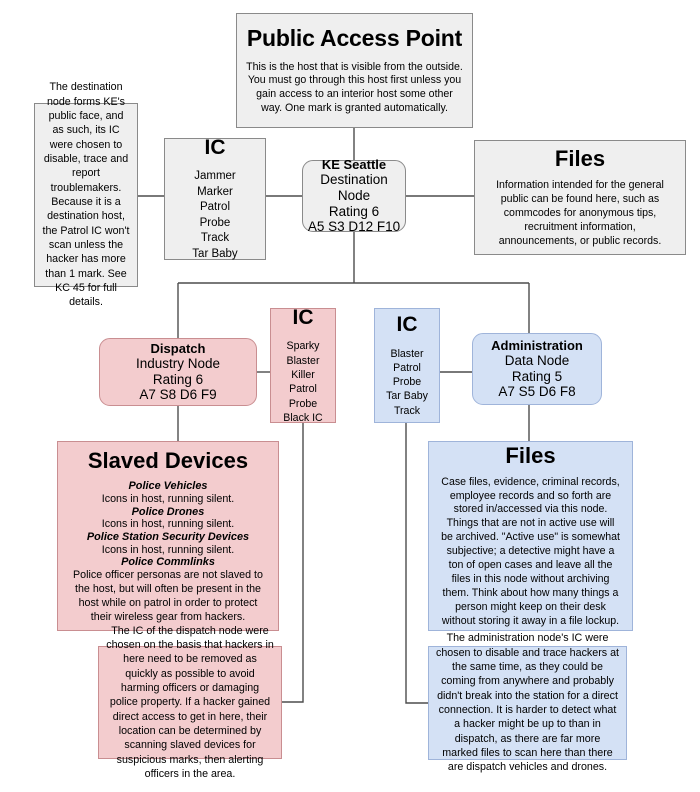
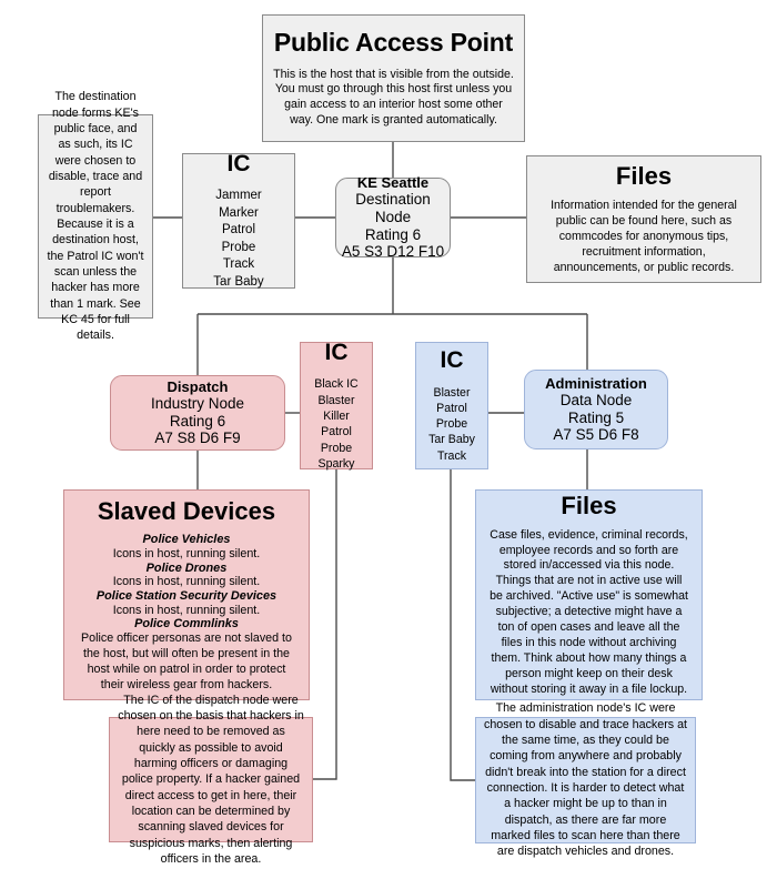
  Public Access Point
  This is the host that is visible from the outside. You must go through this host first unless you gain access to an interior host some other way. One mark is granted automatically.
  The destination node forms KE's public face, and as such, its IC were chosen to disable, trace and report troublemakers. Because it is a destination host, the Patrol IC won't scan unless the hacker has more than 1 mark. See KC 45 for full details.
  IC
  Jammer
  Marker
  Patrol
  Probe
  Track
  Tar Baby
  KE Seattle
  Destination Node
  Rating 6
  A5 S3 D12 F10
  Files
  Information intended for the general public can be found here, such as commcodes for anonymous tips, recruitment information, announcements, or public records.
  Dispatch
  Industry Node
  Rating 6
  A7 S8 D6 F9
  IC
- Sparky
+ Black IC
  Blaster
  Killer
  Patrol
  Probe
- Black IC
+ Sparky
  IC
  Blaster
  Patrol
  Probe
  Tar Baby
  Track
  Administration
  Data Node
  Rating 5
  A7 S5 D6 F8
  Slaved Devices
  Police Vehicles
  Icons in host, running silent.
  Police Drones
  Icons in host, running silent.
  Police Station Security Devices
  Icons in host, running silent.
  Police Commlinks
  Police officer personas are not slaved to the host, but will often be present in the host while on patrol in order to protect their wireless gear from hackers.
  Files
  Case files, evidence, criminal records, employee records and so forth are stored in/accessed via this node. Things that are not in active use will be archived. "Active use" is somewhat subjective; a detective might have a ton of open cases and leave all the files in this node without archiving them. Think about how many things a person might keep on their desk without storing it away in a file lockup.
  The IC of the dispatch node were chosen on the basis that hackers in here need to be removed as quickly as possible to avoid harming officers or damaging police property. If a hacker gained direct access to get in here, their location can be determined by scanning slaved devices for suspicious marks, then alerting officers in the area.
  The administration node's IC were chosen to disable and trace hackers at the same time, as they could be coming from anywhere and probably didn't break into the station for a direct connection. It is harder to detect what a hacker might be up to than in dispatch, as there are far more marked files to scan here than there are dispatch vehicles and drones.
